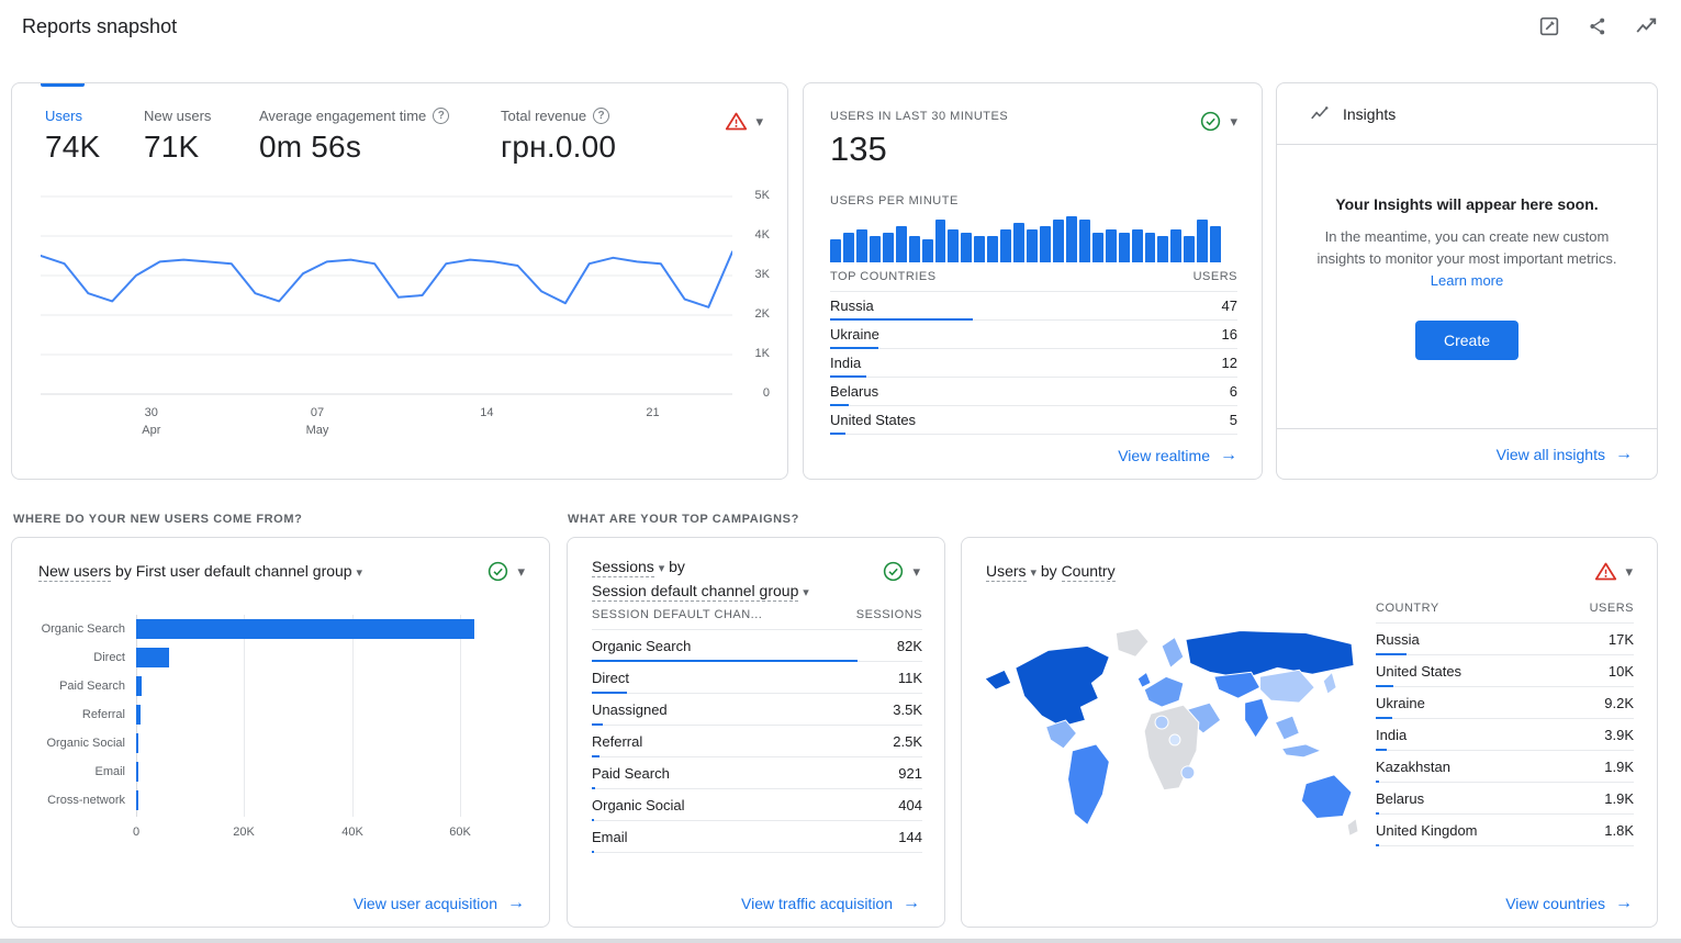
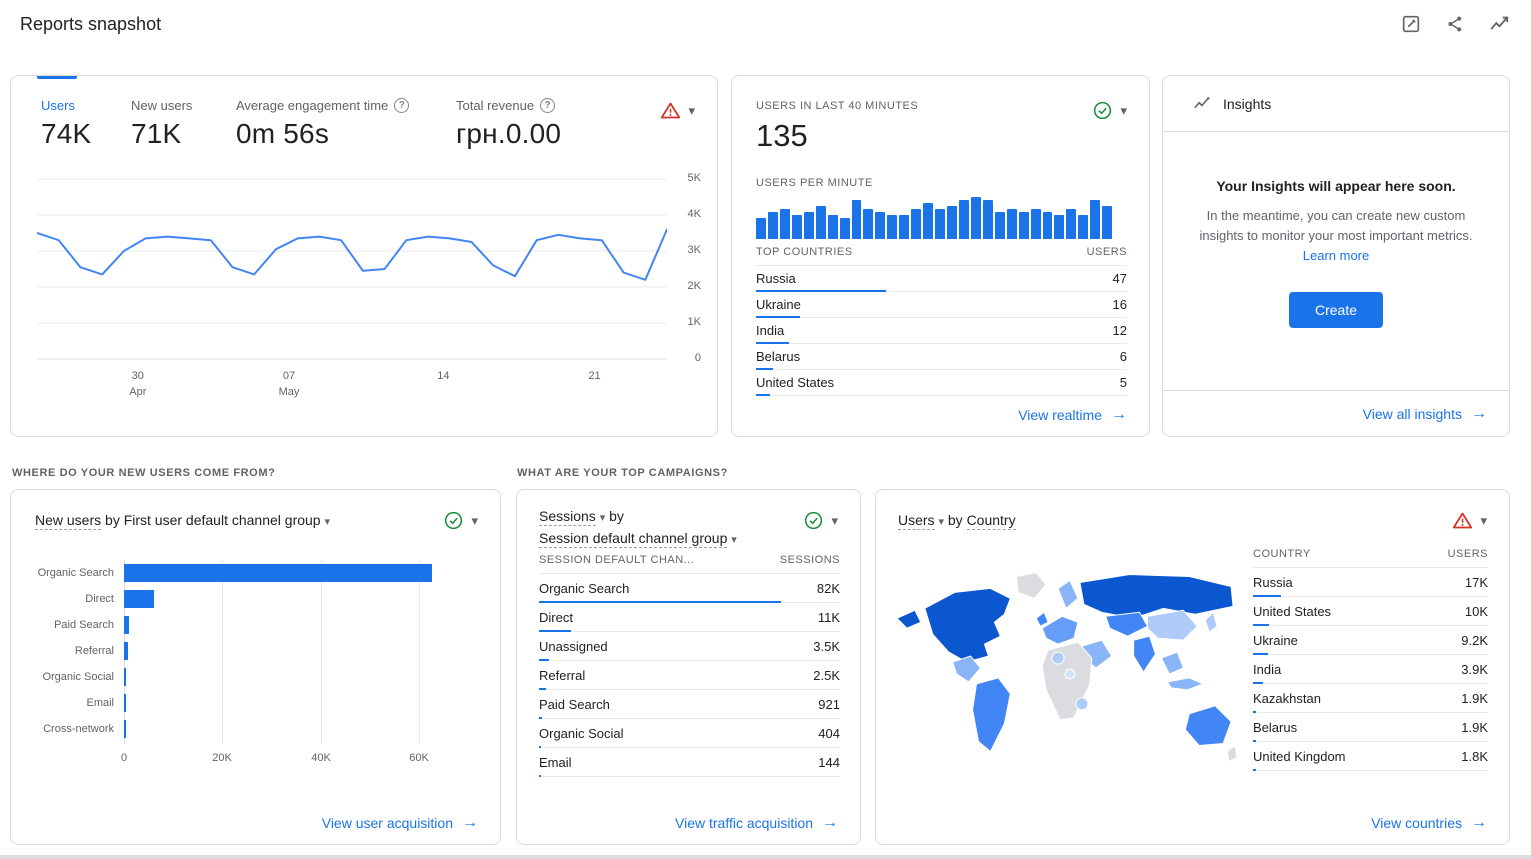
  Reports snapshot
  Users
  74K
  New users
  71K
  Average engagement time
  ?
  0m 56s
  Total revenue
  ?
  грн.0.00
  ▾
  5K
  4K
  3K
  2K
  1K
  0
  30
  Apr
  07
  May
  14
  21
- USERS IN LAST 30 MINUTES
+ USERS IN LAST 40 MINUTES
  135
  ▾
  USERS PER MINUTE
  TOP COUNTRIES
  USERS
  Russia
  47
  Ukraine
  16
  India
  12
  Belarus
  6
  United States
  5
  View realtime
  →
  Insights
  Your Insights will appear here soon.
  In the meantime, you can create new custom insights to monitor your most important metrics. Learn more
  Create
  View all insights
  →
  WHERE DO YOUR NEW USERS COME FROM?
  WHAT ARE YOUR TOP CAMPAIGNS?
  New users by First user default channel group ▾
  ▾
  Organic Search
  Direct
  Paid Search
  Referral
  Organic Social
  Email
  Cross-network
  0
  20K
  40K
  60K
  View user acquisition
  →
  Sessions ▾ by
  Session default channel group ▾
  ▾
  SESSION DEFAULT CHAN...
  SESSIONS
  Organic Search
  82K
  Direct
  11K
  Unassigned
  3.5K
  Referral
  2.5K
  Paid Search
  921
  Organic Social
  404
  Email
  144
  View traffic acquisition
  →
  Users ▾ by Country
  ▾
  COUNTRY
  USERS
  Russia
  17K
  United States
  10K
  Ukraine
  9.2K
  India
  3.9K
  Kazakhstan
  1.9K
  Belarus
  1.9K
  United Kingdom
  1.8K
  View countries
  →
